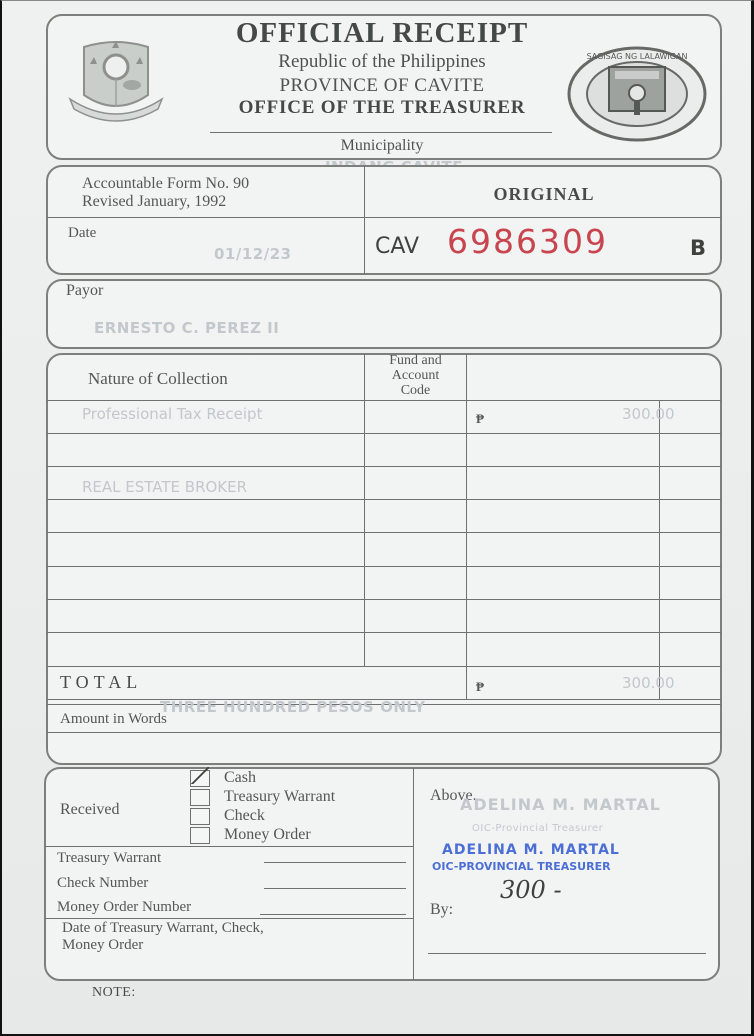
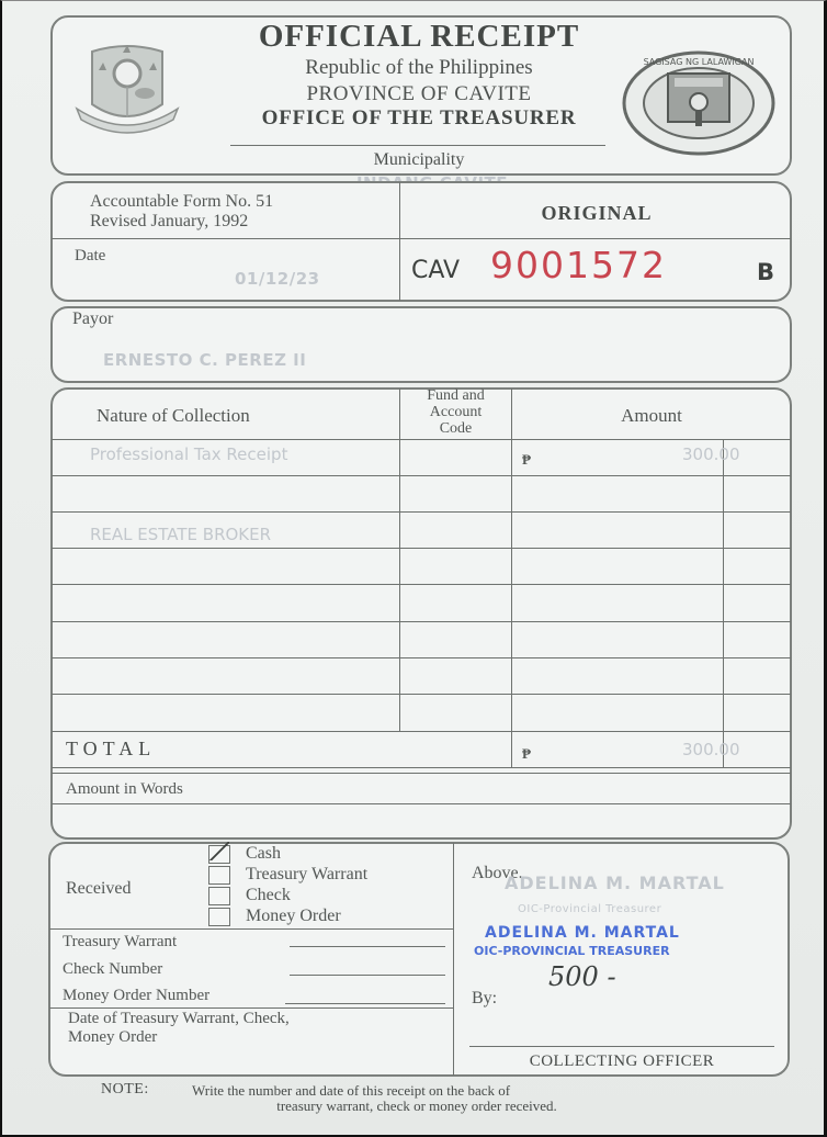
  OFFICIAL RECEIPT
  Republic of the Philippines
  PROVINCE OF CAVITE
  OFFICE OF THE TREASURER
  SAGISAG NG LALAWIGAN
  Municipality
- Accountable Form No. 90
+ Accountable Form No. 51
  Revised January, 1992
  ORIGINAL
  Date
  01/12/23
  CAV
- 6986309
+ 9001572
  B
  Payor
  ERNESTO C. PEREZ II
  Nature of Collection
  Fund and
  Account
  Code
+ Amount
  Professional Tax Receipt
  ₱
  300.00
  REAL ESTATE BROKER
  TOTAL
  ₱
  300.00
- THREE HUNDRED PESOS ONLY
  Amount in Words
  Received
  Cash
  Treasury Warrant
  Check
  Money Order
  Treasury Warrant
  Check Number
  Money Order Number
  Date of Treasury Warrant, Check,
  Money Order
  Above.
  ADELINA M. MARTAL
  OIC-Provincial Treasurer
  ADELINA M. MARTAL
  OIC-PROVINCIAL TREASURER
- 300 -
+ 500 -
  By:
+ COLLECTING OFFICER
  NOTE:
+ Write the number and date of this receipt on the back of
+ treasury warrant, check or money order received.
